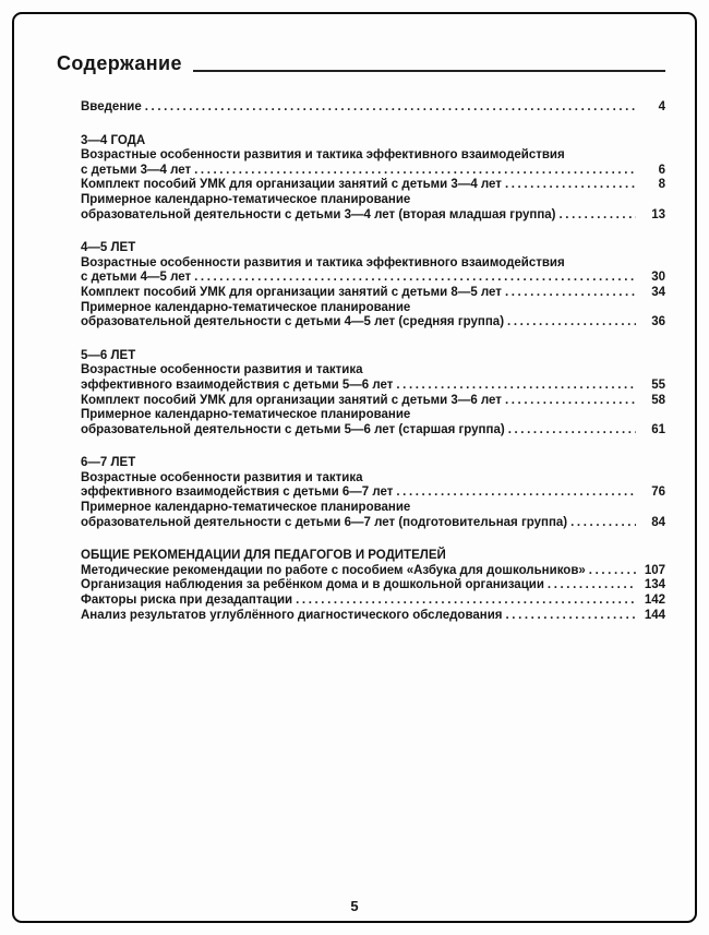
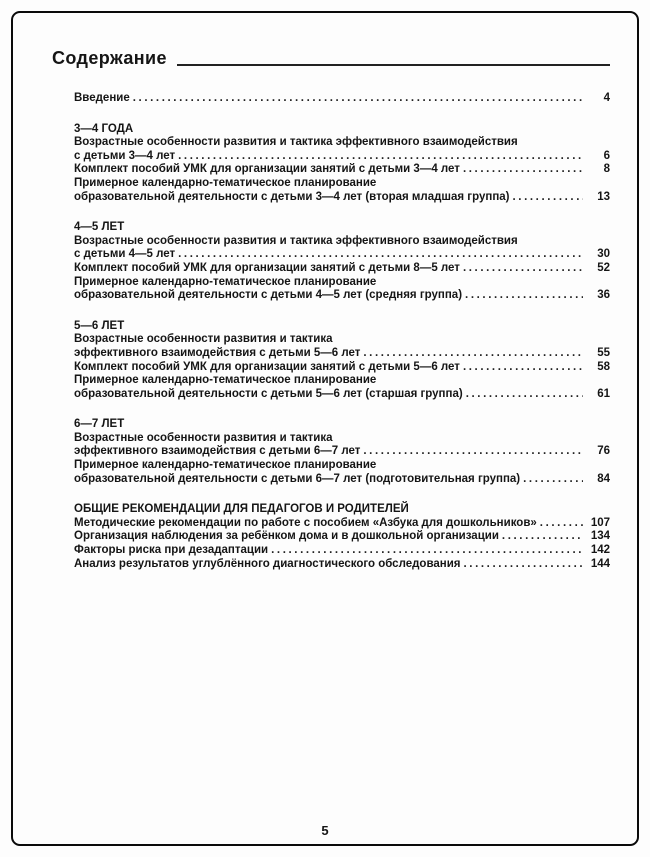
  Содержание
  Введение
  4
  3—4 ГОДА
  Возрастные особенности развития и тактика эффективного взаимодействия
  с детьми 3—4 лет
  6
  Комплект пособий УМК для организации занятий с детьми 3—4 лет
  8
  Примерное календарно-тематическое планирование
  образовательной деятельности с детьми 3—4 лет (вторая младшая группа)
  13
  4—5 ЛЕТ
  Возрастные особенности развития и тактика эффективного взаимодействия
  с детьми 4—5 лет
  30
  Комплект пособий УМК для организации занятий с детьми 8—5 лет
- 34
+ 52
  Примерное календарно-тематическое планирование
  образовательной деятельности с детьми 4—5 лет (средняя группа)
  36
  5—6 ЛЕТ
  Возрастные особенности развития и тактика
  эффективного взаимодействия с детьми 5—6 лет
  55
- Комплект пособий УМК для организации занятий с детьми 3—6 лет
+ Комплект пособий УМК для организации занятий с детьми 5—6 лет
  58
  Примерное календарно-тематическое планирование
  образовательной деятельности с детьми 5—6 лет (старшая группа)
  61
  6—7 ЛЕТ
  Возрастные особенности развития и тактика
  эффективного взаимодействия с детьми 6—7 лет
  76
  Примерное календарно-тематическое планирование
  образовательной деятельности с детьми 6—7 лет (подготовительная группа)
  84
  ОБЩИЕ РЕКОМЕНДАЦИИ ДЛЯ ПЕДАГОГОВ И РОДИТЕЛЕЙ
  Методические рекомендации по работе с пособием «Азбука для дошкольников»
  107
  Организация наблюдения за ребёнком дома и в дошкольной организации
  134
  Факторы риска при дезадаптации
  142
  Анализ результатов углублённого диагностического обследования
  144
  5
